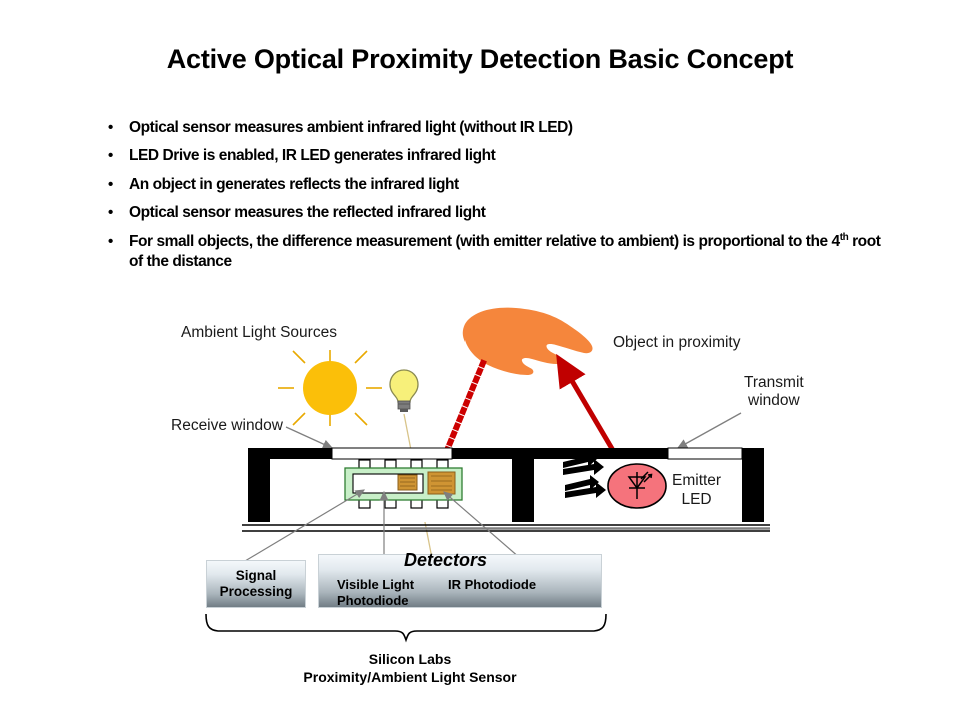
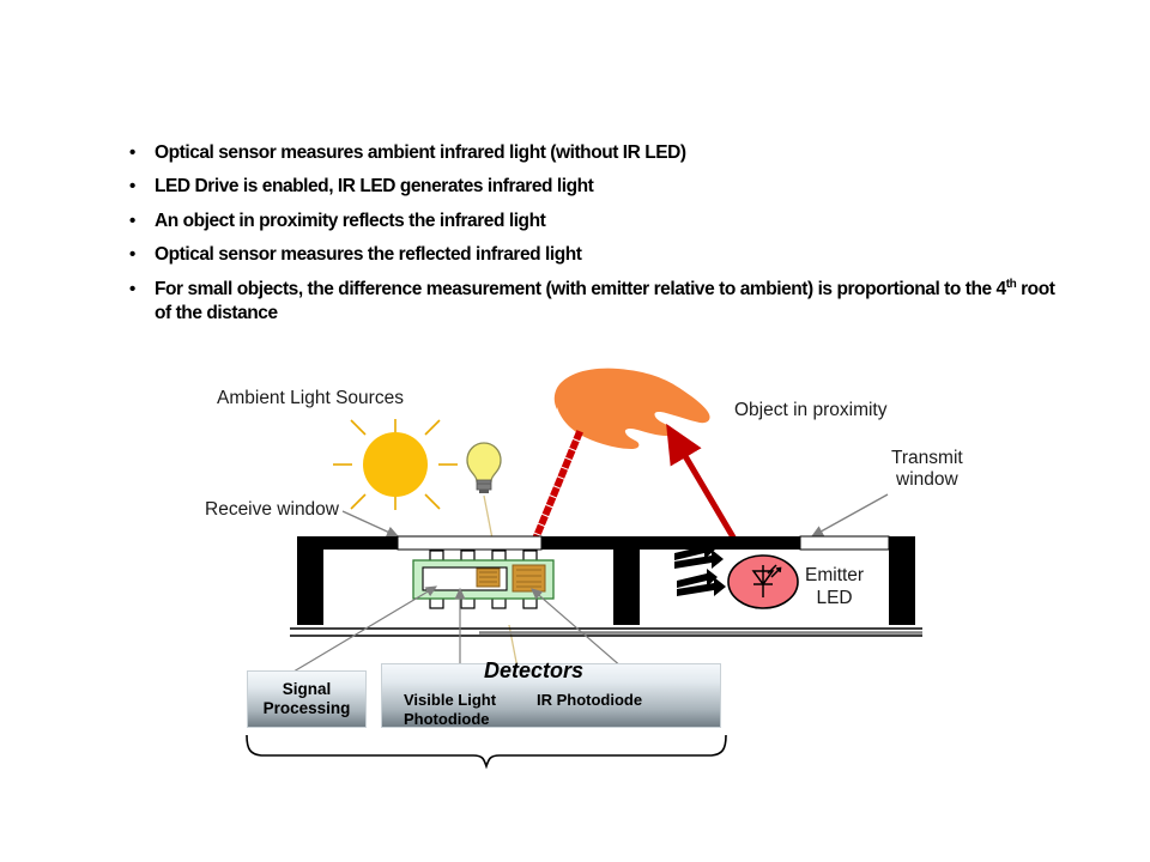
- Active Optical Proximity Detection Basic Concept
  •
  Optical sensor measures ambient infrared light (without IR LED)
  •
  LED Drive is enabled, IR LED generates infrared light
  •
- An object in generates reflects the infrared light
+ An object in proximity reflects the infrared light
  •
  Optical sensor measures the reflected infrared light
  •
  For small objects, the difference measurement (with emitter relative to ambient) is proportional to the 4th root of the distance
  Ambient Light Sources
  Receive window
  Object in proximity
  Transmit
  window
  Emitter
  LED
  Signal
  Processing
  Detectors
  Visible Light
  Photodiode
  IR Photodiode
- Silicon Labs
- Proximity/Ambient Light Sensor
